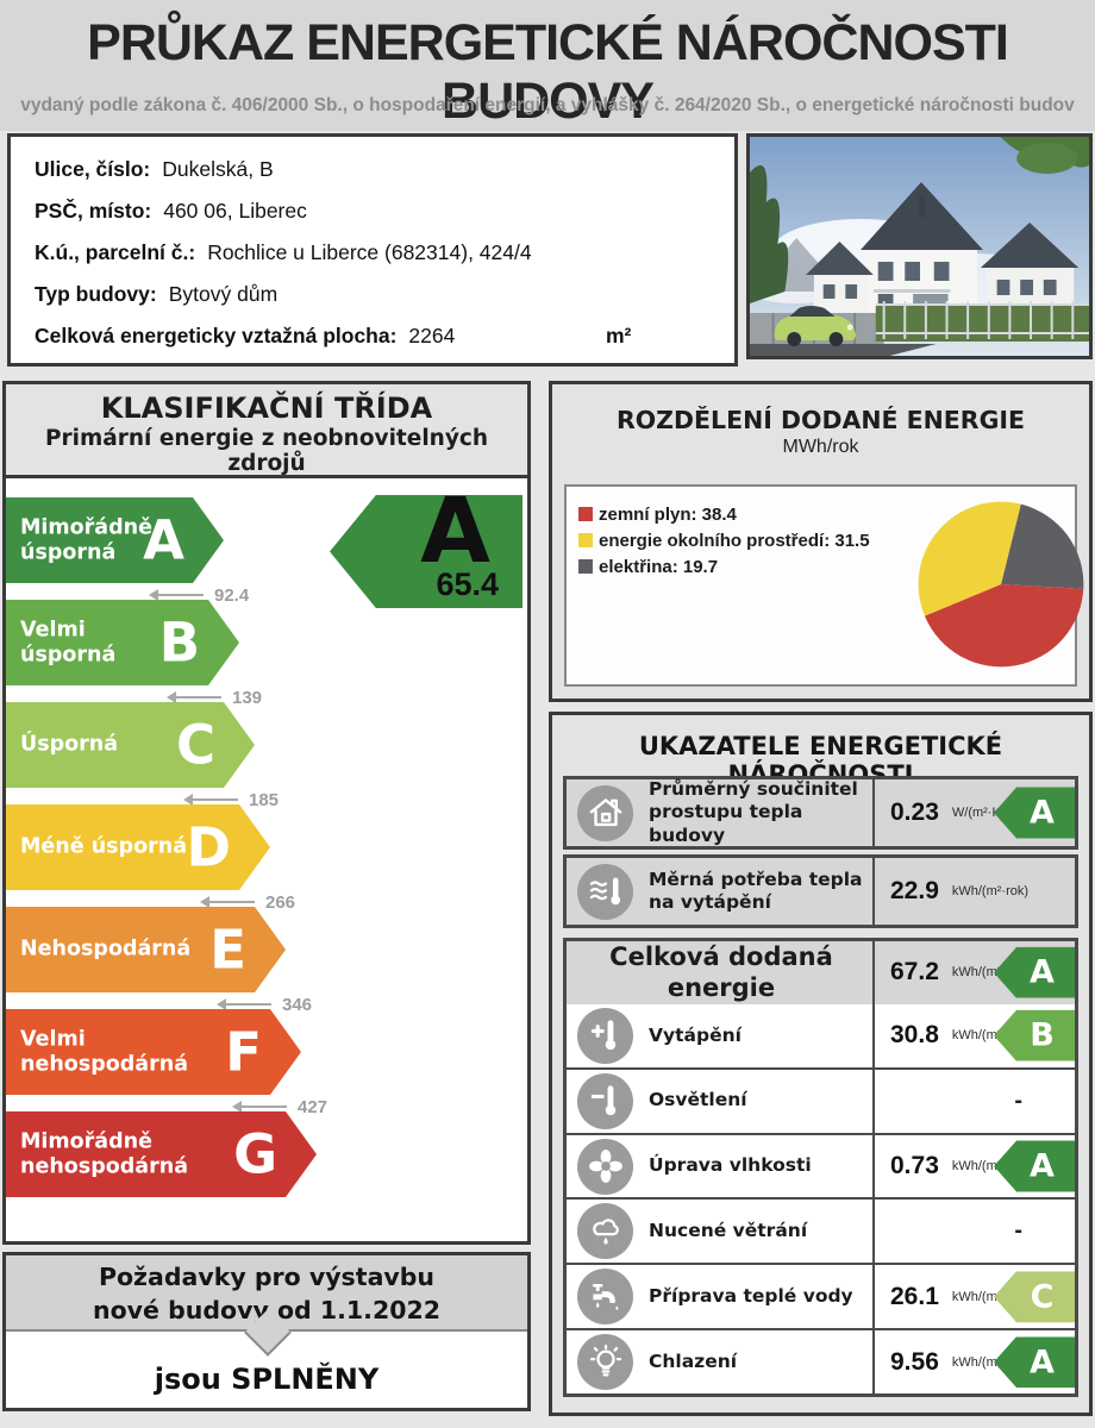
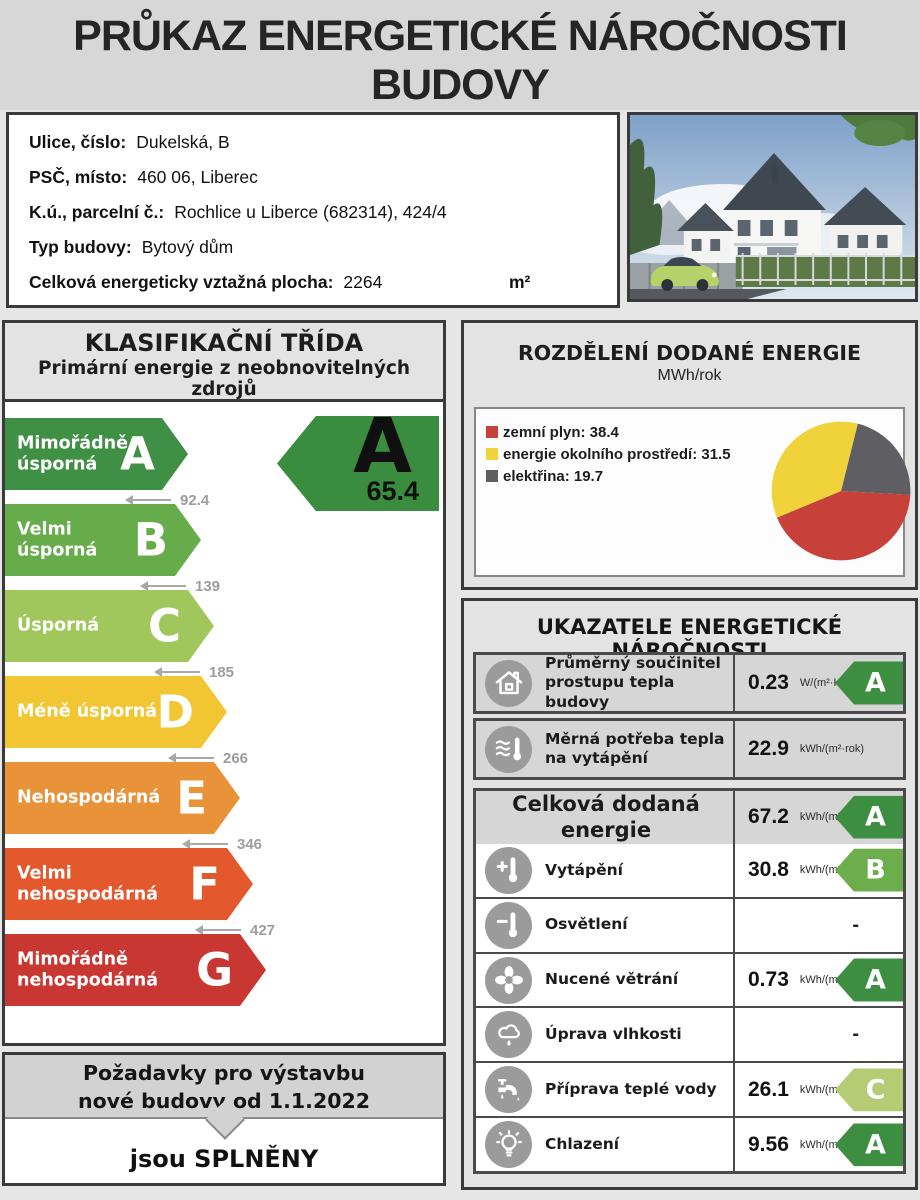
  PRŮKAZ ENERGETICKÉ NÁROČNOSTI BUDOVY
- vydaný podle zákona č. 406/2000 Sb., o hospodaření energií, a vyhlášky č. 264/2020 Sb., o energetické náročnosti budov
  Ulice, číslo: Dukelská, B
  PSČ, místo: 460 06, Liberec
  K.ú., parcelní č.: Rochlice u Liberce (682314), 424/4
  Typ budovy: Bytový dům
  Celková energeticky vztažná plocha: 2264
  m²
  KLASIFIKAČNÍ TŘÍDA
  Primární energie z neobnovitelných zdrojů
  Mimořádně
  úsporná
  A
  92.4
  Velmi
  úsporná
  B
  139
  Úsporná
  C
  185
  Méně úsporná
  D
  266
  Nehospodárná
  E
  346
  Velmi
  nehospodárná
  F
  427
  Mimořádně
  nehospodárná
  G
  A
  65.4
  Požadavky pro výstavbu
  nové budovy od 1.1.2022
  jsou SPLNĚNY
  ROZDĚLENÍ DODANÉ ENERGIE
  MWh/rok
  zemní plyn: 38.4
  energie okolního prostředí: 31.5
  elektřina: 19.7
  UKAZATELE ENERGETICKÉ NÁROČNOSTI
  Průměrný součinitel prostupu tepla budovy
  0.23
  W/(m²·
  A
  Měrná potřeba tepla na vytápění
  22.9
  kWh/(m²·rok)
  Celková dodaná energie
  67.2
  A
  Vytápění
  30.8
  B
  Osvětlení
  -
- Úprava vlhkosti
+ Nucené větrání
  0.73
  A
- Nucené větrání
+ Úprava vlhkosti
  -
  Příprava teplé vody
  26.1
  C
  Chlazení
  9.56
  A
